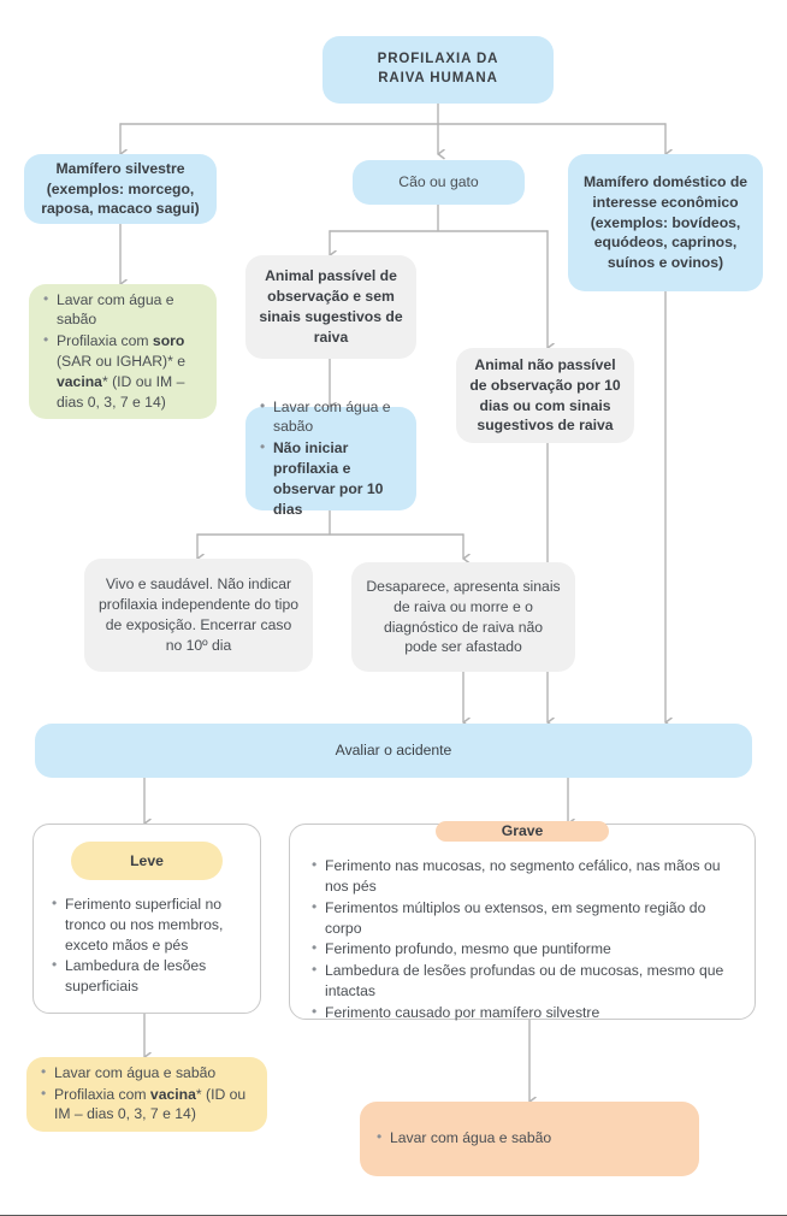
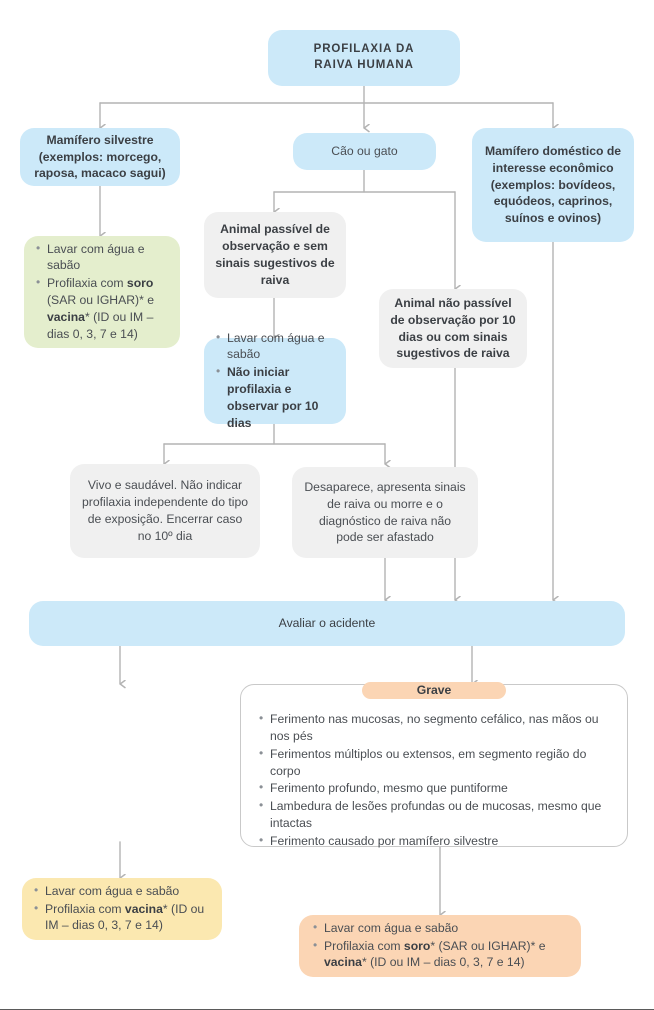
  PROFILAXIA DA
  RAIVA HUMANA
  Mamífero silvestre (exemplos: morcego, raposa, macaco sagui)
  Cão ou gato
  Mamífero doméstico de interesse econômico (exemplos: bovídeos, equódeos, caprinos, suínos e ovinos)
  Animal passível de observação e sem sinais sugestivos de raiva
  Animal não passível de observação por 10 dias ou com sinais sugestivos de raiva
  Lavar com água e sabão
  Profilaxia com soro (SAR ou IGHAR)* e vacina* (ID ou IM – dias 0, 3, 7 e 14)
  Lavar com água e sabão
  Não iniciar profilaxia e observar por 10 dias
  Vivo e saudável. Não indicar profilaxia independente do tipo de exposição. Encerrar caso no 10º dia
  Desaparece, apresenta sinais de raiva ou morre e o diagnóstico de raiva não pode ser afastado
  Avaliar o acidente
- Leve
- Ferimento superficial no tronco ou nos membros, exceto mãos e pés
- Lambedura de lesões superficiais
  Grave
  Ferimento nas mucosas, no segmento cefálico, nas mãos ou nos pés
  Ferimentos múltiplos ou extensos, em segmento região do corpo
  Ferimento profundo, mesmo que puntiforme
  Lambedura de lesões profundas ou de mucosas, mesmo que intactas
  Ferimento causado por mamífero silvestre
  Lavar com água e sabão
  Profilaxia com vacina* (ID ou IM – dias 0, 3, 7 e 14)
  Lavar com água e sabão
+ Profilaxia com soro* (SAR ou IGHAR)* e vacina* (ID ou IM – dias 0, 3, 7 e 14)
